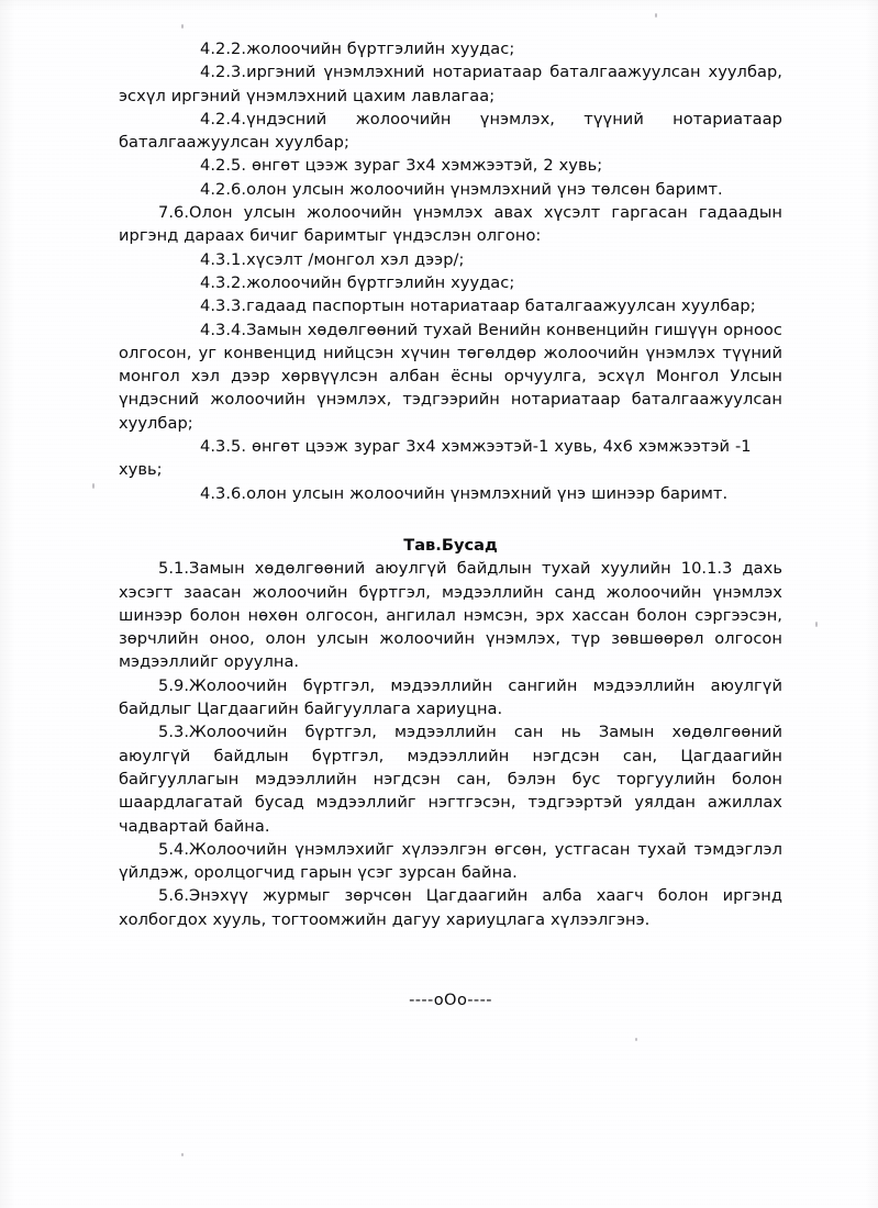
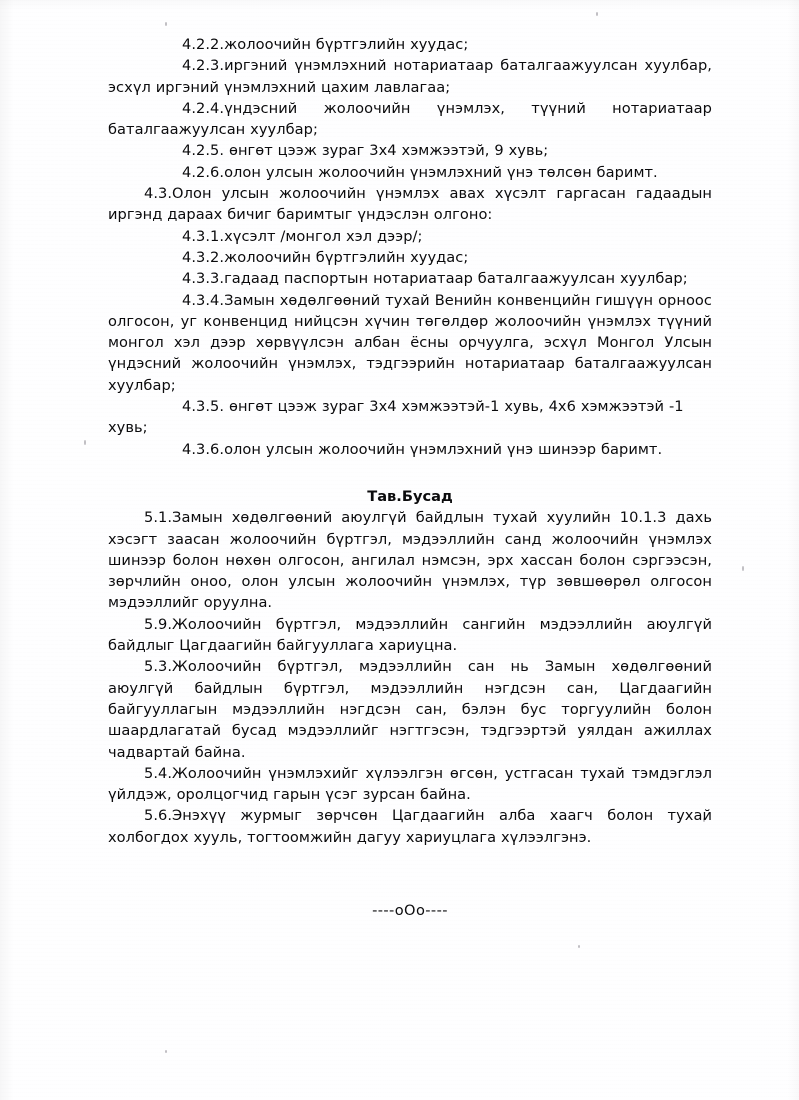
  4.2.2.жолоочийн бүртгэлийн хуудас;
  4.2.3.иргэний үнэмлэхний нотариатаар баталгаажуулсан хуулбар, эсхүл иргэний үнэмлэхний цахим лавлагаа;
  4.2.4.үндэсний жолоочийн үнэмлэх, түүний нотариатаар баталгаажуулсан хуулбар;
- 4.2.5. өнгөт цээж зураг 3х4 хэмжээтэй, 2 хувь;
+ 4.2.5. өнгөт цээж зураг 3х4 хэмжээтэй, 9 хувь;
  4.2.6.олон улсын жолоочийн үнэмлэхний үнэ төлсөн баримт.
- 7.6.Олон улсын жолоочийн үнэмлэх авах хүсэлт гаргасан гадаадын иргэнд дараах бичиг баримтыг үндэслэн олгоно:
+ 4.3.Олон улсын жолоочийн үнэмлэх авах хүсэлт гаргасан гадаадын иргэнд дараах бичиг баримтыг үндэслэн олгоно:
  4.3.1.хүсэлт /монгол хэл дээр/;
  4.3.2.жолоочийн бүртгэлийн хуудас;
  4.3.3.гадаад паспортын нотариатаар баталгаажуулсан хуулбар;
  4.3.4.Замын хөдөлгөөний тухай Венийн конвенцийн гишүүн орноос олгосон, уг конвенцид нийцсэн хүчин төгөлдөр жолоочийн үнэмлэх түүний монгол хэл дээр хөрвүүлсэн албан ёсны орчуулга, эсхүл Монгол Улсын үндэсний жолоочийн үнэмлэх, тэдгээрийн нотариатаар баталгаажуулсан хуулбар;
  4.3.5. өнгөт цээж зураг 3х4 хэмжээтэй-1 хувь, 4х6 хэмжээтэй -1 хувь;
  4.3.6.олон улсын жолоочийн үнэмлэхний үнэ шинээр баримт.
  Тав.Бусад
  5.1.Замын хөдөлгөөний аюулгүй байдлын тухай хуулийн 10.1.3 дахь хэсэгт заасан жолоочийн бүртгэл, мэдээллийн санд жолоочийн үнэмлэх шинээр болон нөхөн олгосон, ангилал нэмсэн, эрх хассан болон сэргээсэн, зөрчлийн оноо, олон улсын жолоочийн үнэмлэх, түр зөвшөөрөл олгосон мэдээллийг оруулна.
  5.9.Жолоочийн бүртгэл, мэдээллийн сангийн мэдээллийн аюулгүй байдлыг Цагдаагийн байгууллага хариуцна.
  5.3.Жолоочийн бүртгэл, мэдээллийн сан нь Замын хөдөлгөөний аюулгүй байдлын бүртгэл, мэдээллийн нэгдсэн сан, Цагдаагийн байгууллагын мэдээллийн нэгдсэн сан, бэлэн бус торгуулийн болон шаардлагатай бусад мэдээллийг нэгтгэсэн, тэдгээртэй уялдан ажиллах чадвартай байна.
  5.4.Жолоочийн үнэмлэхийг хүлээлгэн өгсөн, устгасан тухай тэмдэглэл үйлдэж, оролцогчид гарын үсэг зурсан байна.
- 5.6.Энэхүү журмыг зөрчсөн Цагдаагийн алба хаагч болон иргэнд холбогдох хууль, тогтоомжийн дагуу хариуцлага хүлээлгэнэ.
+ 5.6.Энэхүү журмыг зөрчсөн Цагдаагийн алба хаагч болон тухай холбогдох хууль, тогтоомжийн дагуу хариуцлага хүлээлгэнэ.
  ----оOо----
